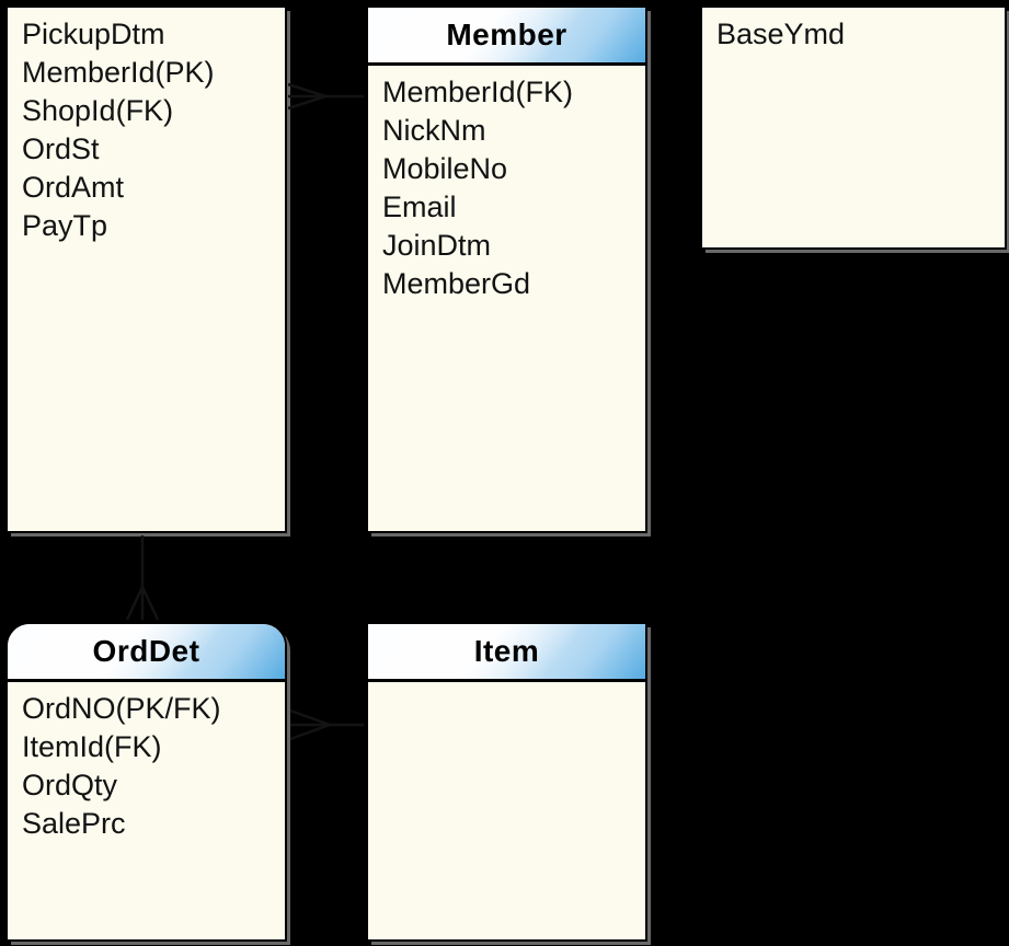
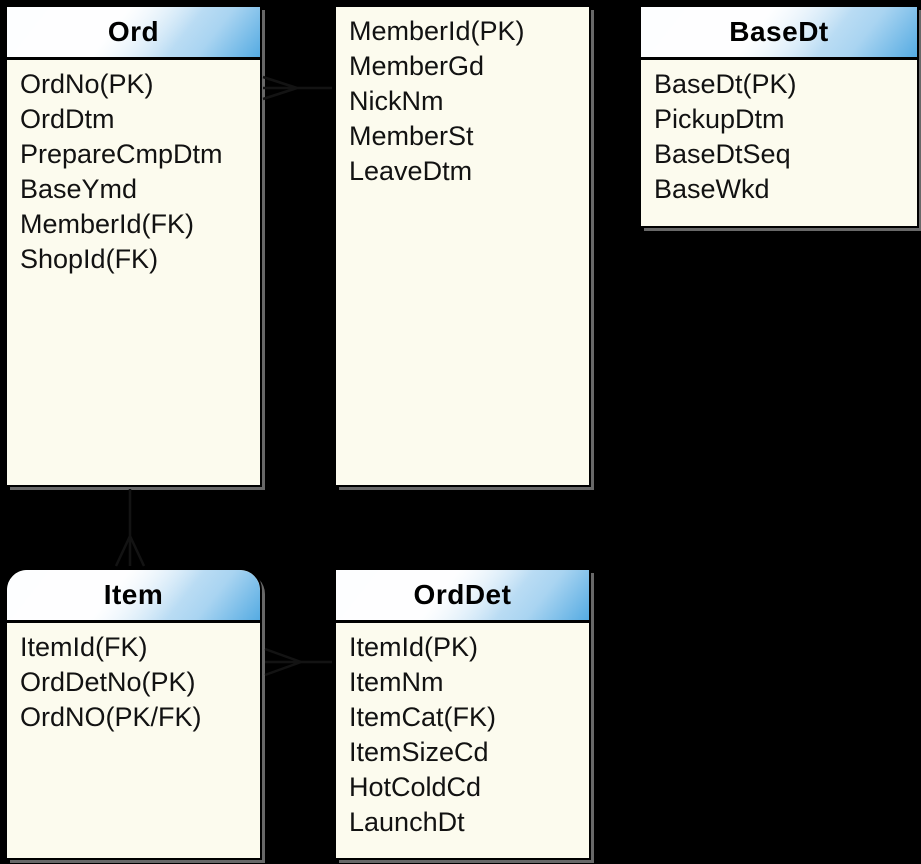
+ Ord
+ OrdNo(PK)
+ OrdDtm
+ PrepareCmpDtm
- PickupDtm
+ BaseYmd
- MemberId(PK)
+ MemberId(FK)
  ShopId(FK)
- OrdSt
- OrdAmt
- PayTp
- Member
- MemberId(FK)
+ MemberId(PK)
- NickNm
+ MemberGd
- MobileNo
- Email
- JoinDtm
- MemberGd
+ NickNm
+ MemberSt
+ LeaveDtm
+ BaseDt
+ BaseDt(PK)
- BaseYmd
+ PickupDtm
+ BaseDtSeq
+ BaseWkd
- OrdDet
+ Item
- OrdNO(PK/FK)
+ ItemId(FK)
+ OrdDetNo(PK)
- ItemId(FK)
+ OrdNO(PK/FK)
- OrdQty
- SalePrc
- Item
+ OrdDet
+ ItemId(PK)
+ ItemNm
+ ItemCat(FK)
+ ItemSizeCd
+ HotColdCd
+ LaunchDt
